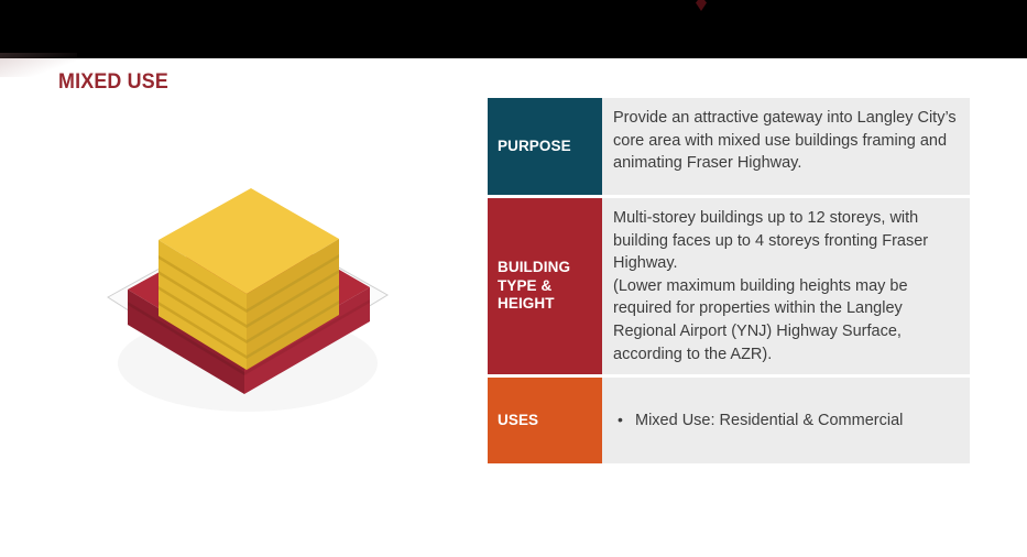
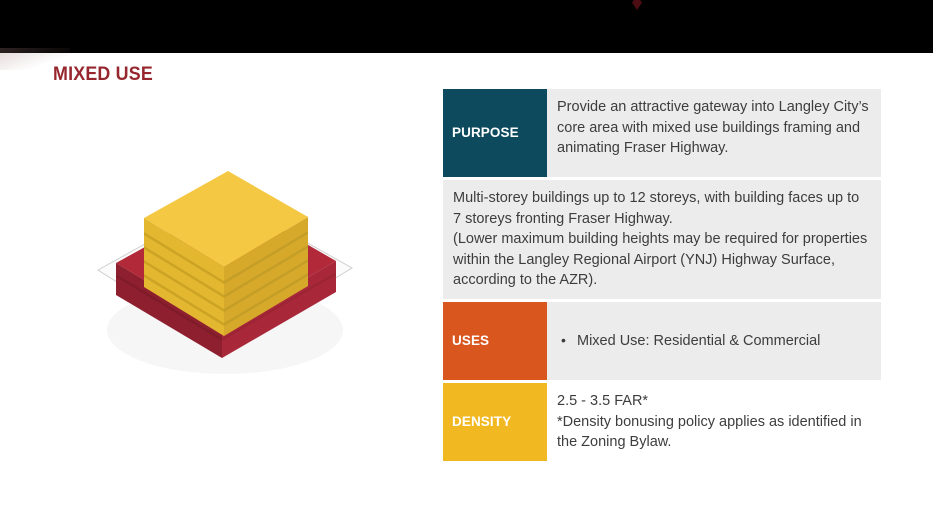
  MIXED USE
  PURPOSE
  Provide an attractive gateway into Langley City’s core area with mixed use buildings framing and animating Fraser Highway.
- BUILDING TYPE & HEIGHT
- Multi-storey buildings up to 12 storeys, with building faces up to 4 storeys fronting Fraser Highway.
+ Multi-storey buildings up to 12 storeys, with building faces up to 7 storeys fronting Fraser Highway.
  (Lower maximum building heights may be required for properties within the Langley Regional Airport (YNJ) Highway Surface, according to the AZR).
  USES
  Mixed Use: Residential & Commercial
+ DENSITY
+ 2.5 - 3.5 FAR*
+ *Density bonusing policy applies as identified in the Zoning Bylaw.
